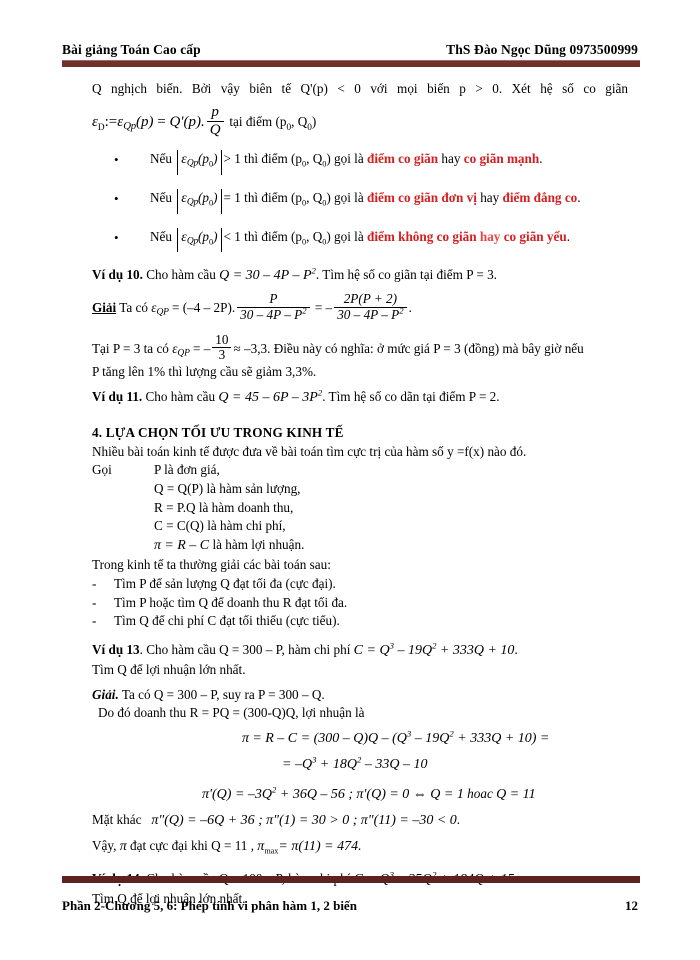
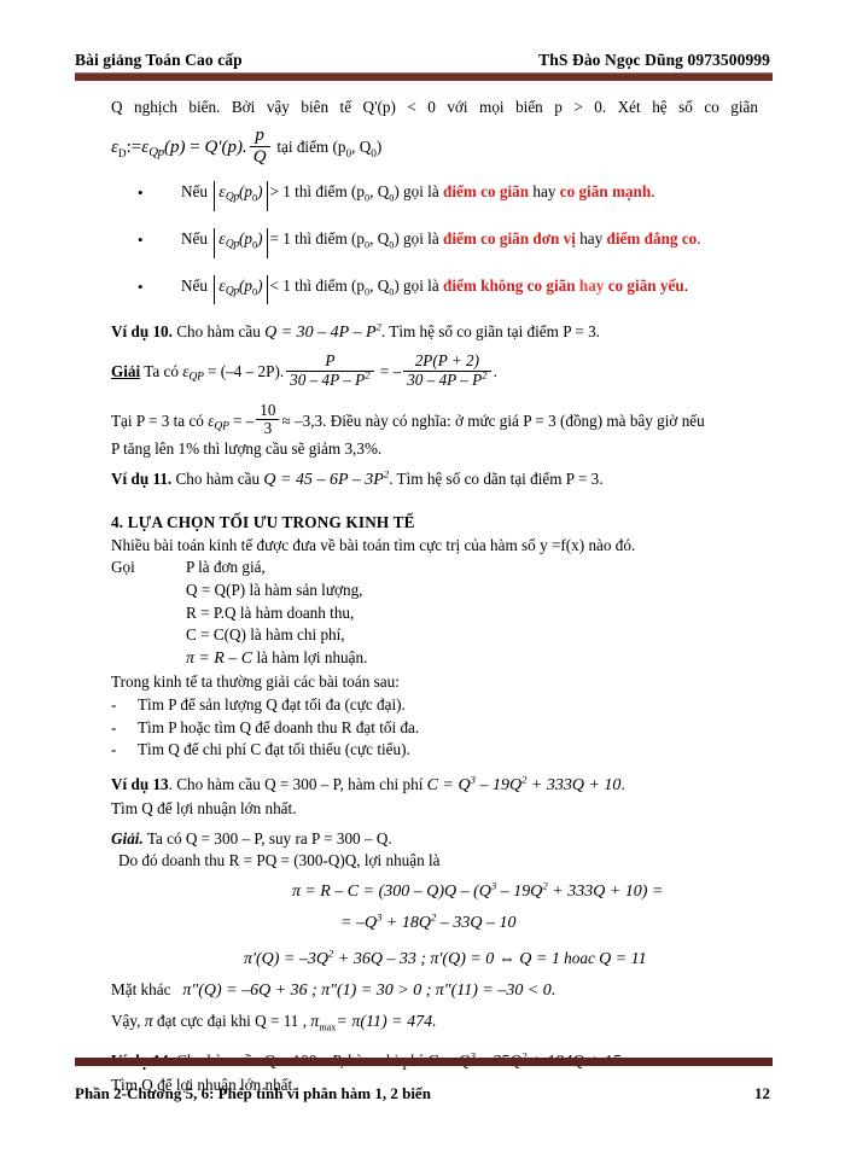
  Bài giảng Toán Cao cấp
  ThS Đào Ngọc Dũng 0973500999
  Q nghịch biến. Bởi vậy biên tế Q'(p) < 0 với mọi biến p > 0. Xét hệ số co giãn
  εD:=εQp(p) = Q'(p).
  p
  Q
  tại điểm (p0, Q0)
  Nếu εQp(p0) > 1 thì điểm (p0, Q0) gọi là điểm co giãn hay co giãn mạnh.
  Nếu εQp(p0) = 1 thì điểm (p0, Q0) gọi là điểm co giãn đơn vị hay điểm đẳng co.
  Nếu εQp(p0) < 1 thì điểm (p0, Q0) gọi là điểm không co giãn hay co giãn yếu.
  Ví dụ 10. Cho hàm cầu Q = 30 – 4P – P2. Tìm hệ số co giãn tại điểm P = 3.
  Giải Ta có εQP = (–4 – 2P).
  P
  30 – 4P – P2
  = –
  2P(P + 2)
  30 – 4P – P2
  .
  Tại P = 3 ta có εQP = –
  10
  3
  ≈ –3,3. Điều này có nghĩa: ở mức giá P = 3 (đồng) mà bây giờ nếu
  P tăng lên 1% thì lượng cầu sẽ giảm 3,3%.
- Ví dụ 11. Cho hàm cầu Q = 45 – 6P – 3P2. Tìm hệ số co dãn tại điểm P = 2.
+ Ví dụ 11. Cho hàm cầu Q = 45 – 6P – 3P2. Tìm hệ số co dãn tại điểm P = 3.
  4. LỰA CHỌN TỐI ƯU TRONG KINH TẾ
  Nhiều bài toán kinh tế được đưa về bài toán tìm cực trị của hàm số y =f(x) nào đó.
  Gọi P là đơn giá,
  Q = Q(P) là hàm sản lượng,
  R = P.Q là hàm doanh thu,
  C = C(Q) là hàm chi phí,
  π = R – C là hàm lợi nhuận.
  Trong kinh tế ta thường giải các bài toán sau:
  - Tìm P để sản lượng Q đạt tối đa (cực đại).
  - Tìm P hoặc tìm Q để doanh thu R đạt tối đa.
  - Tìm Q để chi phí C đạt tối thiểu (cực tiểu).
  Ví dụ 13. Cho hàm cầu Q = 300 – P, hàm chi phí C = Q3 – 19Q2 + 333Q + 10.
  Tìm Q để lợi nhuận lớn nhất.
  Giải. Ta có Q = 300 – P, suy ra P = 300 – Q.
  Do đó doanh thu R = PQ = (300-Q)Q, lợi nhuận là
  π = R – C = (300 – Q)Q – (Q3 – 19Q2 + 333Q + 10) =
  = –Q3 + 18Q2 – 33Q – 10
- π'(Q) = –3Q2 + 36Q – 56 ; π'(Q) = 0 ⇔ Q = 1 hoac Q = 11
+ π'(Q) = –3Q2 + 36Q – 33 ; π'(Q) = 0 ⇔ Q = 1 hoac Q = 11
  Mặt khác π"(Q) = –6Q + 36 ; π"(1) = 30 > 0 ; π"(11) = –30 < 0.
  Vậy, π đạt cực đại khi Q = 11 , πmax= π(11) = 474.
  Tìm Q để lợi nhuận lớn nhất.
  Phần 2-Chương 5, 6: Phép tính vi phân hàm 1, 2 biến
  12
